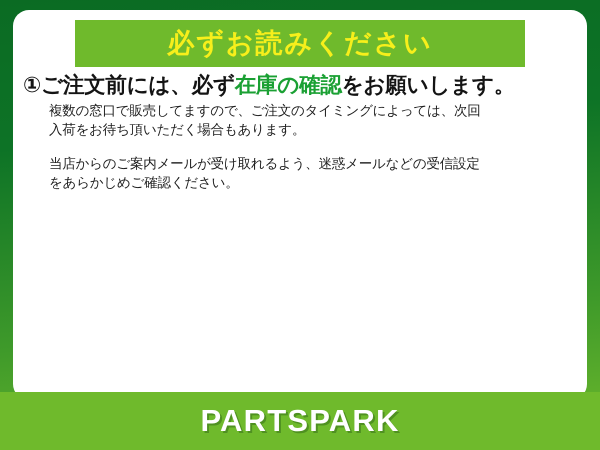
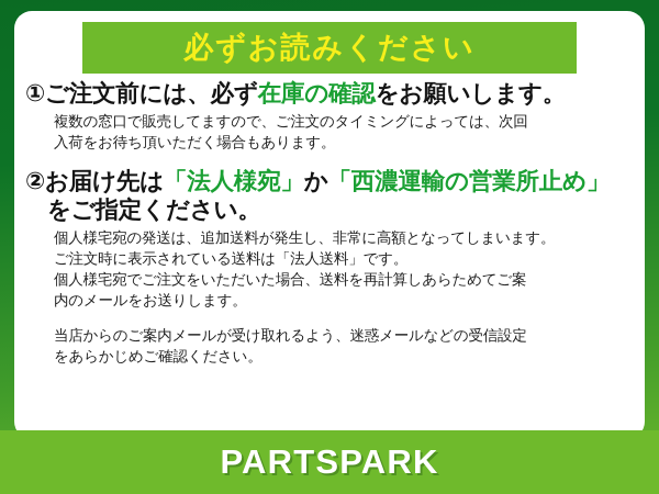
  必ずお読みください
  ①ご注文前には、必ず在庫の確認をお願いします。
  複数の窓口で販売してますので、ご注文のタイミングによっては、次回
  入荷をお待ち頂いただく場合もあります。
+ ②お届け先は「法人様宛」か「西濃運輸の営業所止め」
+ をご指定ください。
+ 個人様宅宛の発送は、追加送料が発生し、非常に高額となってしまいます。
+ ご注文時に表示されている送料は「法人送料」です。
+ 個人様宅宛でご注文をいただいた場合、送料を再計算しあらためてご案
+ 内のメールをお送りします。
  当店からのご案内メールが受け取れるよう、迷惑メールなどの受信設定
  をあらかじめご確認ください。
  PARTSPARK
